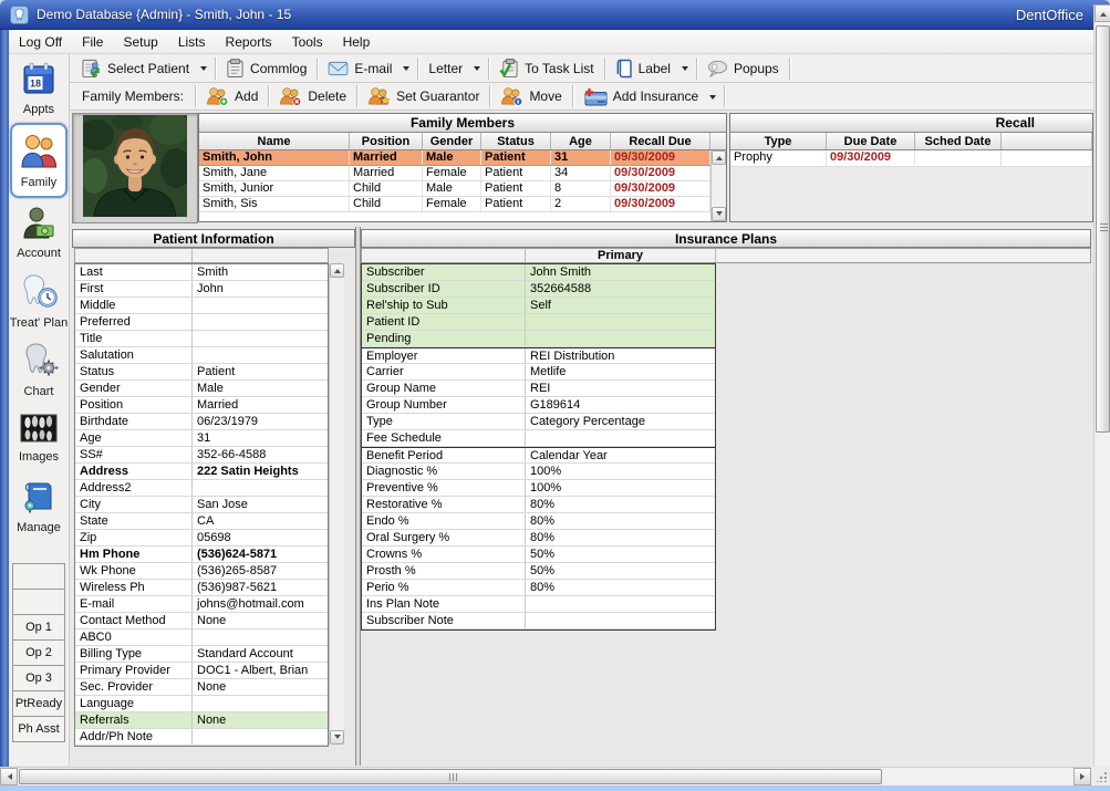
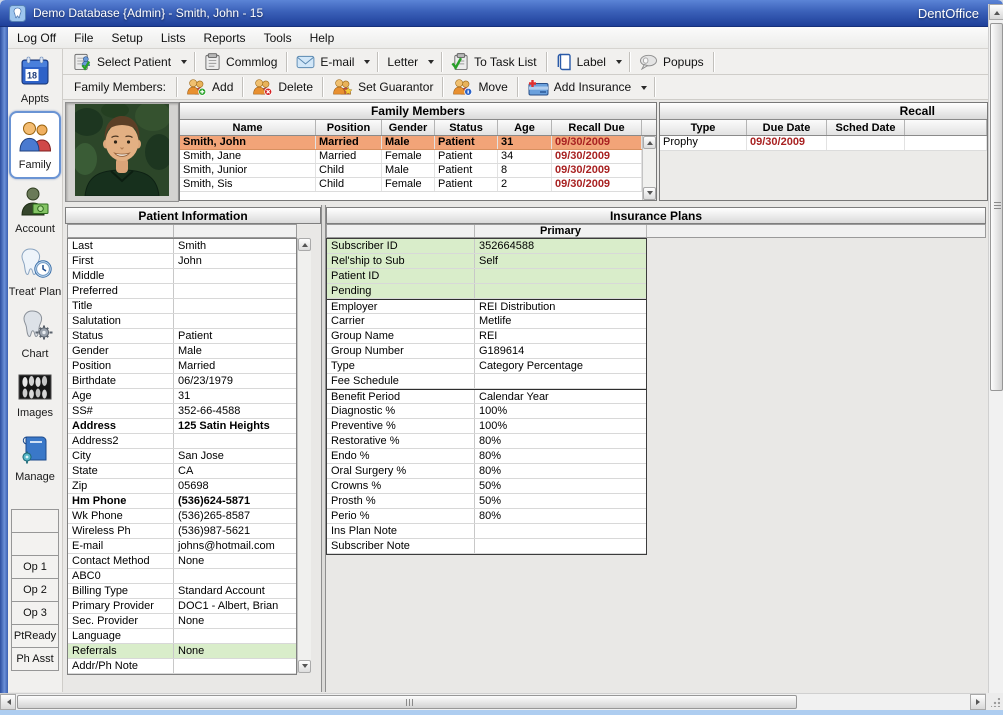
  Demo Database {Admin} - Smith, John - 15
  DentOffice
  Log Off
  File
  Setup
  Lists
  Reports
  Tools
  Help
  Select Patient
  Commlog
  E-mail
  Letter
  To Task List
  Label
  Popups
  Family Members:
  Add
  Delete
  Set Guarantor
  Move
  Add Insurance
  18
  Appts
  Family
  Account
  Treat' Plan
  Chart
  Images
  Manage
  Op 1
  Op 2
  Op 3
  PtReady
  Ph Asst
  Family Members
  Name
  Position
  Gender
  Status
  Age
  Recall Due
  Smith, John
  Married
  Male
  Patient
  31
  09/30/2009
  Smith, Jane
  Married
  Female
  Patient
  34
  09/30/2009
  Smith, Junior
  Child
  Male
  Patient
  8
  09/30/2009
  Smith, Sis
  Child
  Female
  Patient
  2
  09/30/2009
  Recall
  Type
  Due Date
  Sched Date
  Prophy
  09/30/2009
  Patient Information
  Last
  Smith
  First
  John
  Middle
  Preferred
  Title
  Salutation
  Status
  Patient
  Gender
  Male
  Position
  Married
  Birthdate
  06/23/1979
  Age
  31
  SS#
  352-66-4588
  Address
- 222 Satin Heights
+ 125 Satin Heights
  Address2
  City
  San Jose
  State
  CA
  Zip
  05698
  Hm Phone
  (536)624-5871
  Wk Phone
  (536)265-8587
  Wireless Ph
  (536)987-5621
  E-mail
  johns@hotmail.com
  Contact Method
  None
  ABC0
  Billing Type
  Standard Account
  Primary Provider
  DOC1 - Albert, Brian
  Sec. Provider
  None
  Language
  Referrals
  None
  Addr/Ph Note
  Insurance Plans
  Primary
- Subscriber
- John Smith
  Subscriber ID
  352664588
  Rel'ship to Sub
  Self
  Patient ID
  Pending
  Employer
  REI Distribution
  Carrier
  Metlife
  Group Name
  REI
  Group Number
  G189614
  Type
  Category Percentage
  Fee Schedule
  Benefit Period
  Calendar Year
  Diagnostic %
  100%
  Preventive %
  100%
  Restorative %
  80%
  Endo %
  80%
  Oral Surgery %
  80%
  Crowns %
  50%
  Prosth %
  50%
  Perio %
  80%
  Ins Plan Note
  Subscriber Note
